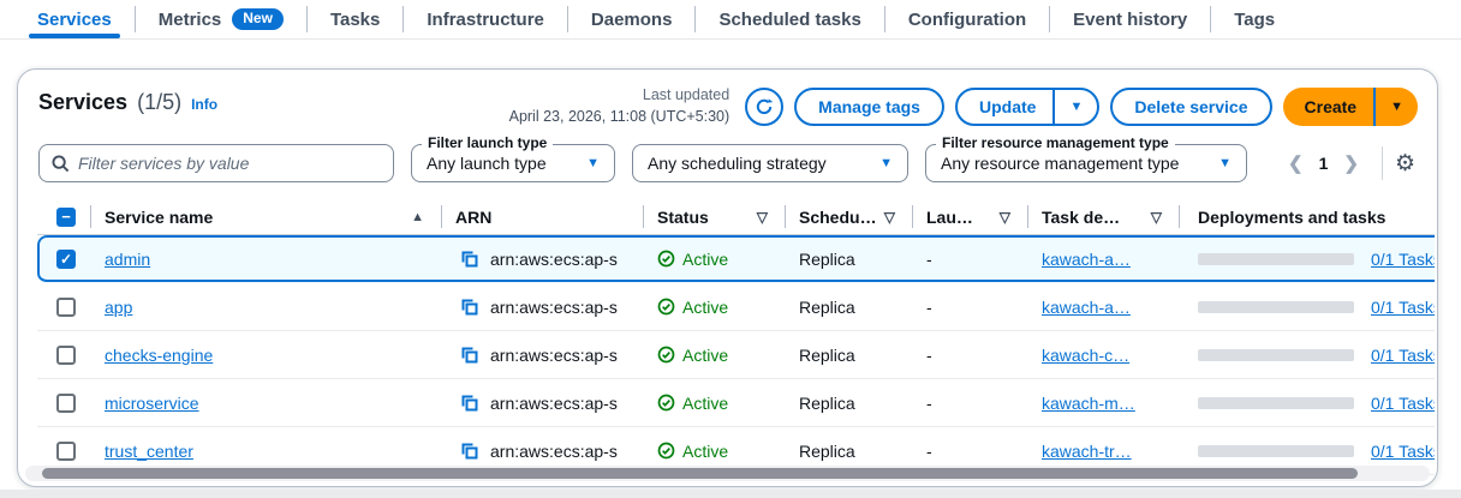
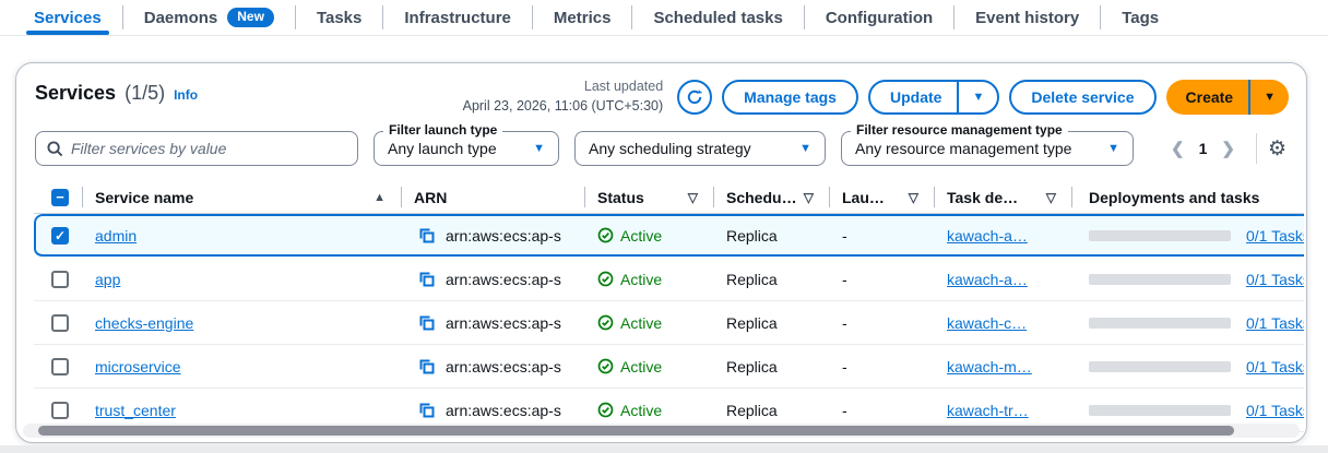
  Services
- Metrics
+ Daemons
  New
  Tasks
  Infrastructure
- Daemons
+ Metrics
  Scheduled tasks
  Configuration
  Event history
  Tags
  Services
  (1/5)
  Info
  Last updated
- April 23, 2026, 11:08 (UTC+5:30)
+ April 23, 2026, 11:06 (UTC+5:30)
  Manage tags
  Update
  ▼
  Delete service
  Create
  ▼
  Filter services by value
  Filter launch type
  Any launch type
  ▼
  Any scheduling strategy
  ▼
  Filter resource management type
  Any resource management type
  ▼
  ❮
  1
  ❯
  ⚙
  Service name
  ▲
  ARN
  Status
  ▽
  Schedu…
  ▽
  Lau…
  ▽
  Task de…
  ▽
  Deployments and tasks
  admin
  arn:aws:ecs:ap-s
  Active
  Replica
  -
  kawach-a…
  0/1 Task
  app
  arn:aws:ecs:ap-s
  Active
  Replica
  -
  kawach-a…
  0/1 Task
  checks-engine
  arn:aws:ecs:ap-s
  Active
  Replica
  -
  kawach-c…
  0/1 Task
  microservice
  arn:aws:ecs:ap-s
  Active
  Replica
  -
  kawach-m…
  0/1 Task
  trust_center
  arn:aws:ecs:ap-s
  Active
  Replica
  -
  kawach-tr…
  0/1 Task
